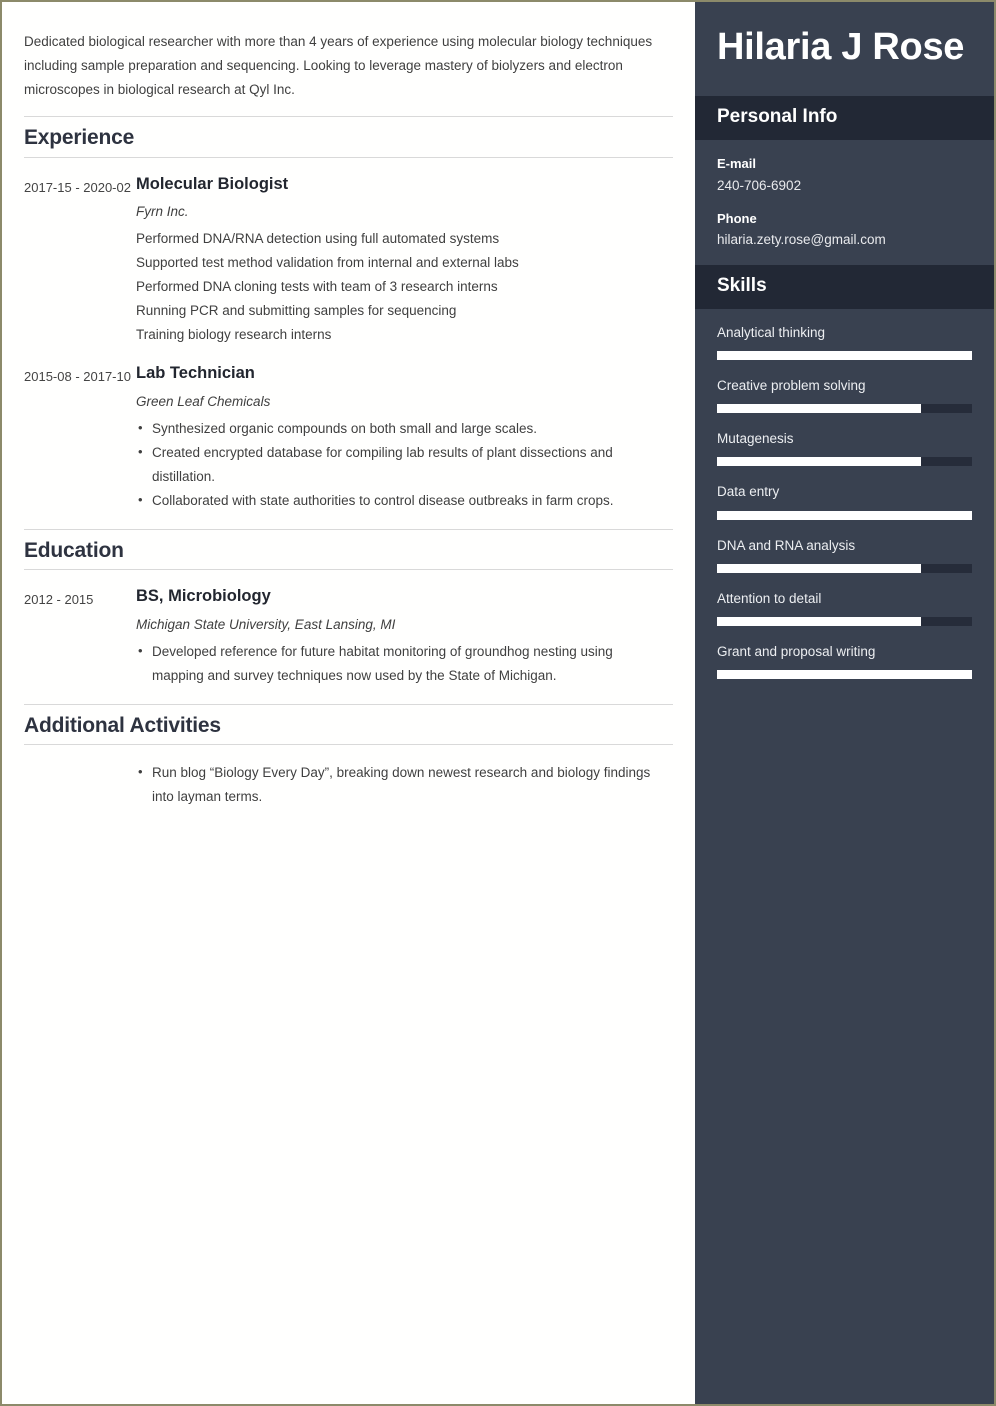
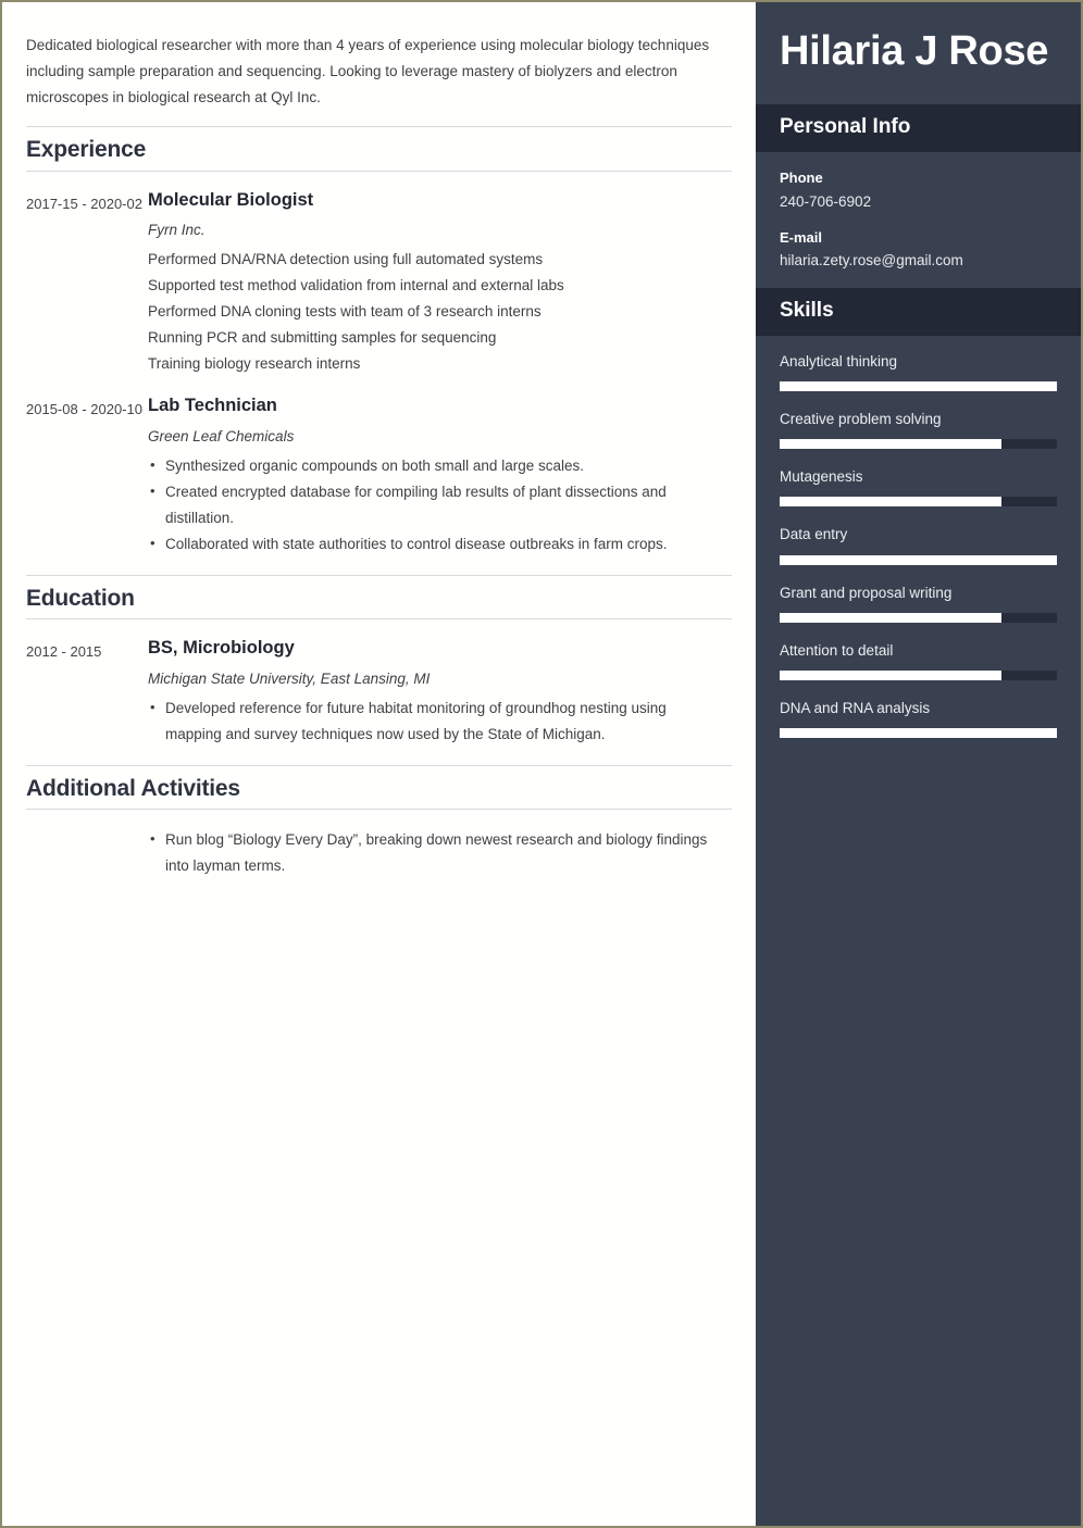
  Dedicated biological researcher with more than 4 years of experience using molecular biology techniques including sample preparation and sequencing. Looking to leverage mastery of biolyzers and electron microscopes in biological research at Qyl Inc.
  Experience
  2017-15 - 2020-02
  Molecular Biologist
  Fyrn Inc.
  Performed DNA/RNA detection using full automated systems
  Supported test method validation from internal and external labs
  Performed DNA cloning tests with team of 3 research interns
  Running PCR and submitting samples for sequencing
  Training biology research interns
- 2015-08 - 2017-10
+ 2015-08 - 2020-10
  Lab Technician
  Green Leaf Chemicals
  Synthesized organic compounds on both small and large scales.
  Created encrypted database for compiling lab results of plant dissections and distillation.
  Collaborated with state authorities to control disease outbreaks in farm crops.
  Education
  2012 - 2015
  BS, Microbiology
  Michigan State University, East Lansing, MI
  Developed reference for future habitat monitoring of groundhog nesting using mapping and survey techniques now used by the State of Michigan.
  Additional Activities
  Run blog “Biology Every Day”, breaking down newest research and biology findings into layman terms.
  Hilaria J Rose
  Personal Info
- E-mail
+ Phone
  240-706-6902
- Phone
+ E-mail
  hilaria.zety.rose@gmail.com
  Skills
  Analytical thinking
  Creative problem solving
  Mutagenesis
  Data entry
- DNA and RNA analysis
+ Grant and proposal writing
  Attention to detail
- Grant and proposal writing
+ DNA and RNA analysis
